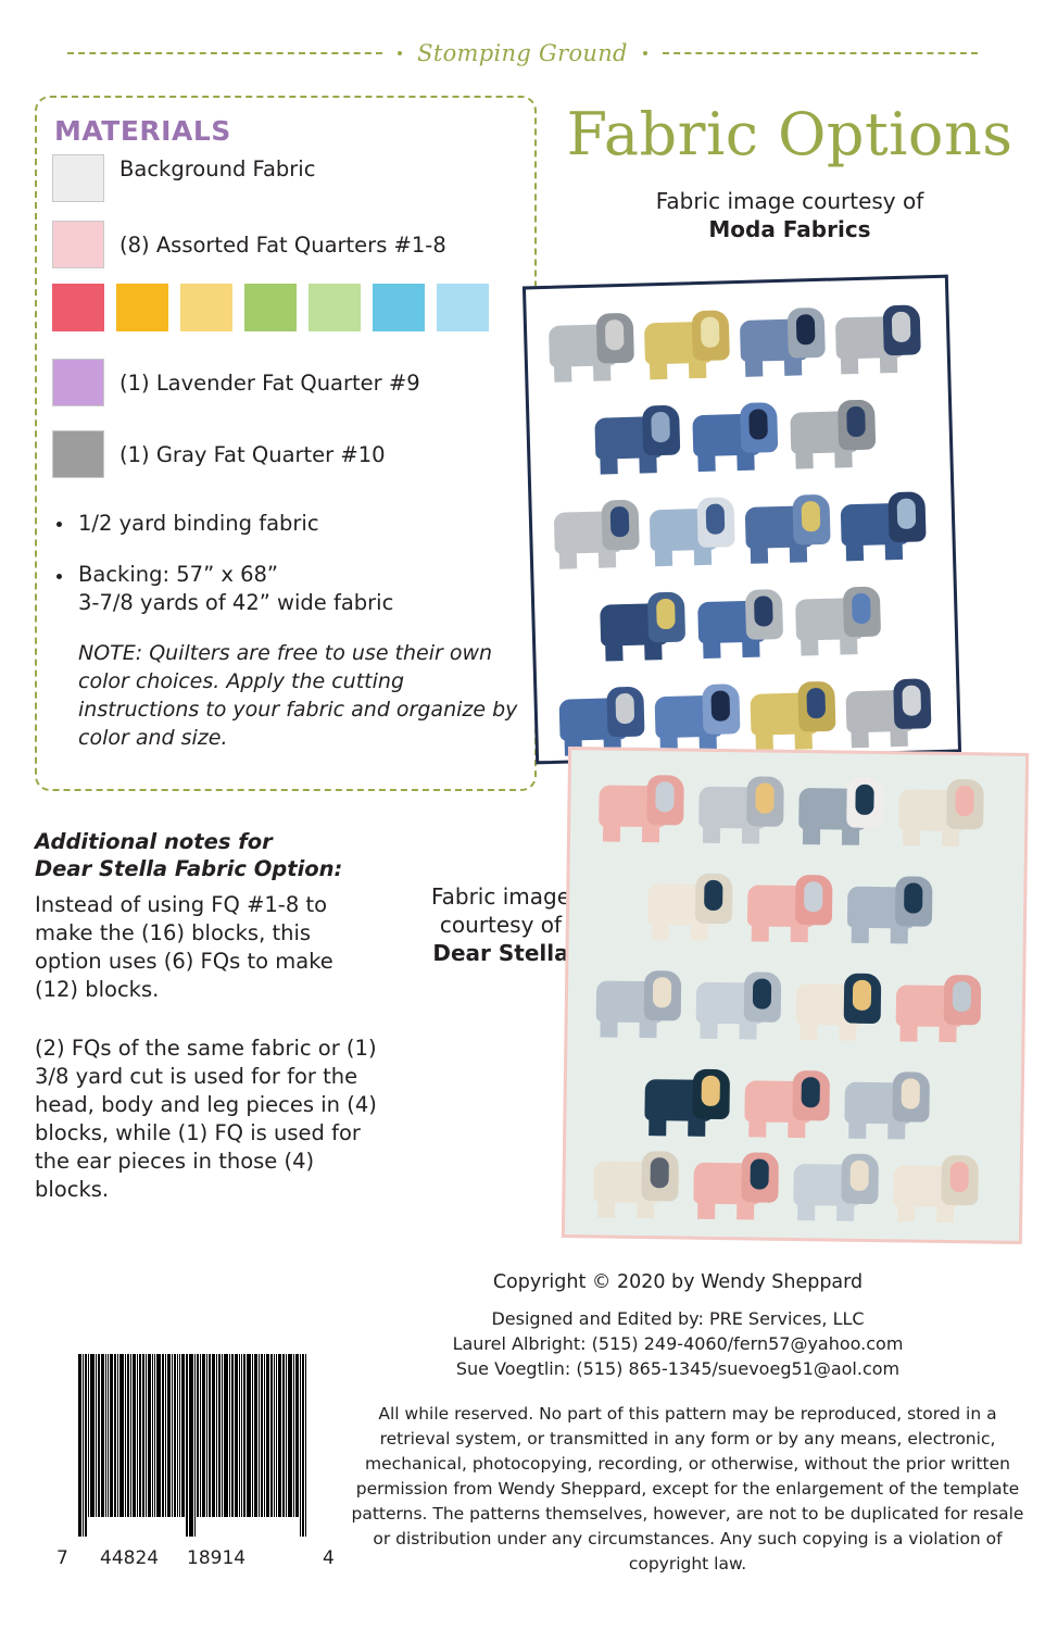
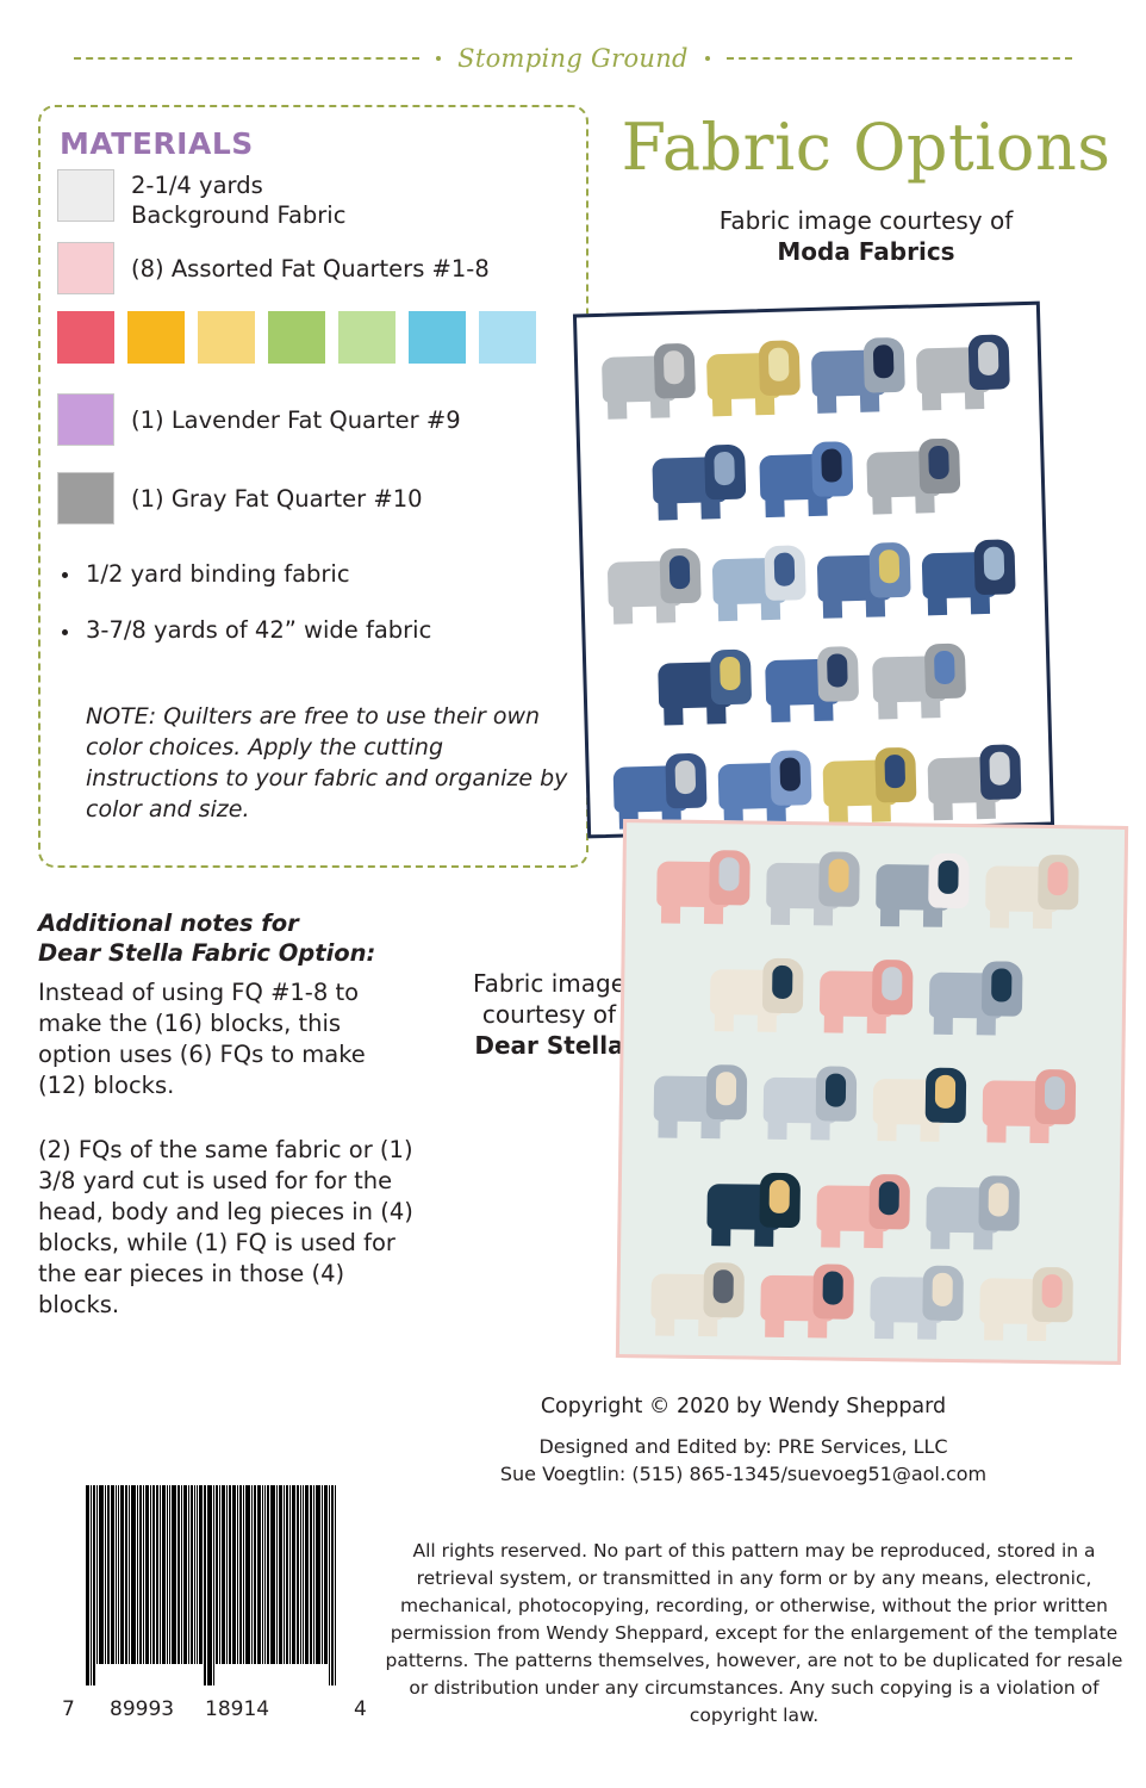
  Stomping Ground
  MATERIALS
+ 2-1/4 yards
  Background Fabric
  (8) Assorted Fat Quarters #1-8
  (1) Lavender Fat Quarter #9
  (1) Gray Fat Quarter #10
  1/2 yard binding fabric
- Backing: 57” x 68”
  3-7/8 yards of 42” wide fabric
  NOTE: Quilters are free to use their own color choices. Apply the cutting instructions to your fabric and organize by color and size.
  Additional notes for
  Dear Stella Fabric Option:
  Instead of using FQ #1-8 to make the (16) blocks, this option uses (6) FQs to make (12) blocks.
  (2) FQs of the same fabric or (1) 3/8 yard cut is used for for the head, body and leg pieces in (4) blocks, while (1) FQ is used for the ear pieces in those (4) blocks.
  Fabric Options
  Fabric image courtesy of
  Moda Fabrics
  Fabric image
  courtesy of
  Dear Stella
  Copyright © 2020 by Wendy Sheppard
  Designed and Edited by: PRE Services, LLC
- Laurel Albright: (515) 249-4060/fern57@yahoo.com
  Sue Voegtlin: (515) 865-1345/suevoeg51@aol.com
- All while reserved. No part of this pattern may be reproduced, stored in a retrieval system, or transmitted in any form or by any means, electronic, mechanical, photocopying, recording, or otherwise, without the prior written permission from Wendy Sheppard, except for the enlargement of the template patterns. The patterns themselves, however, are not to be duplicated for resale or distribution under any circumstances. Any such copying is a violation of copyright law.
+ All rights reserved. No part of this pattern may be reproduced, stored in a retrieval system, or transmitted in any form or by any means, electronic, mechanical, photocopying, recording, or otherwise, without the prior written permission from Wendy Sheppard, except for the enlargement of the template patterns. The patterns themselves, however, are not to be duplicated for resale or distribution under any circumstances. Any such copying is a violation of copyright law.
  7
- 44824
+ 89993
  18914
  4
